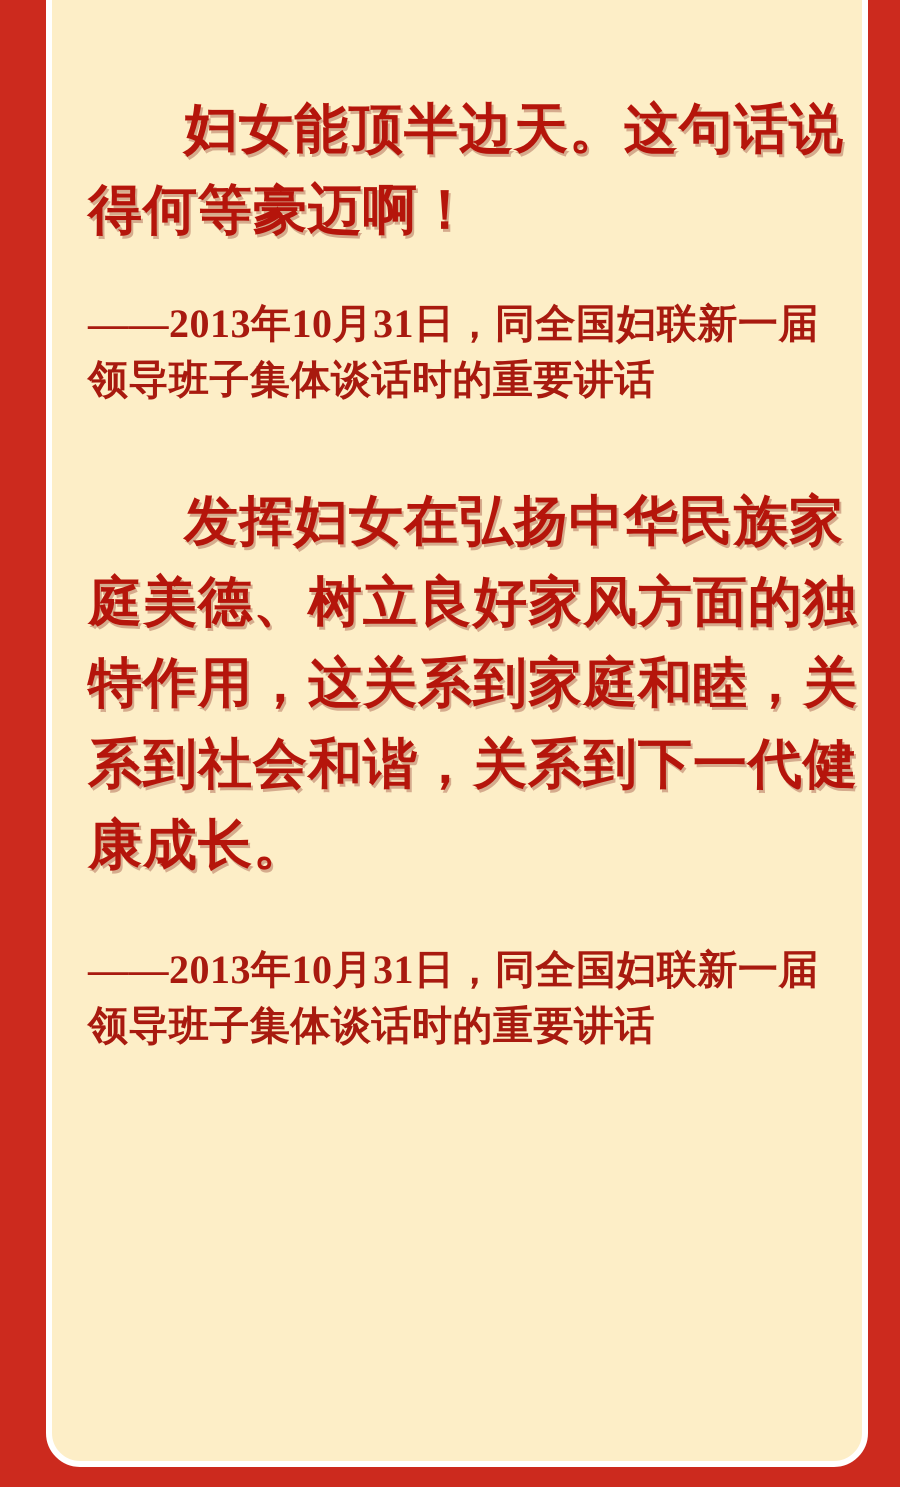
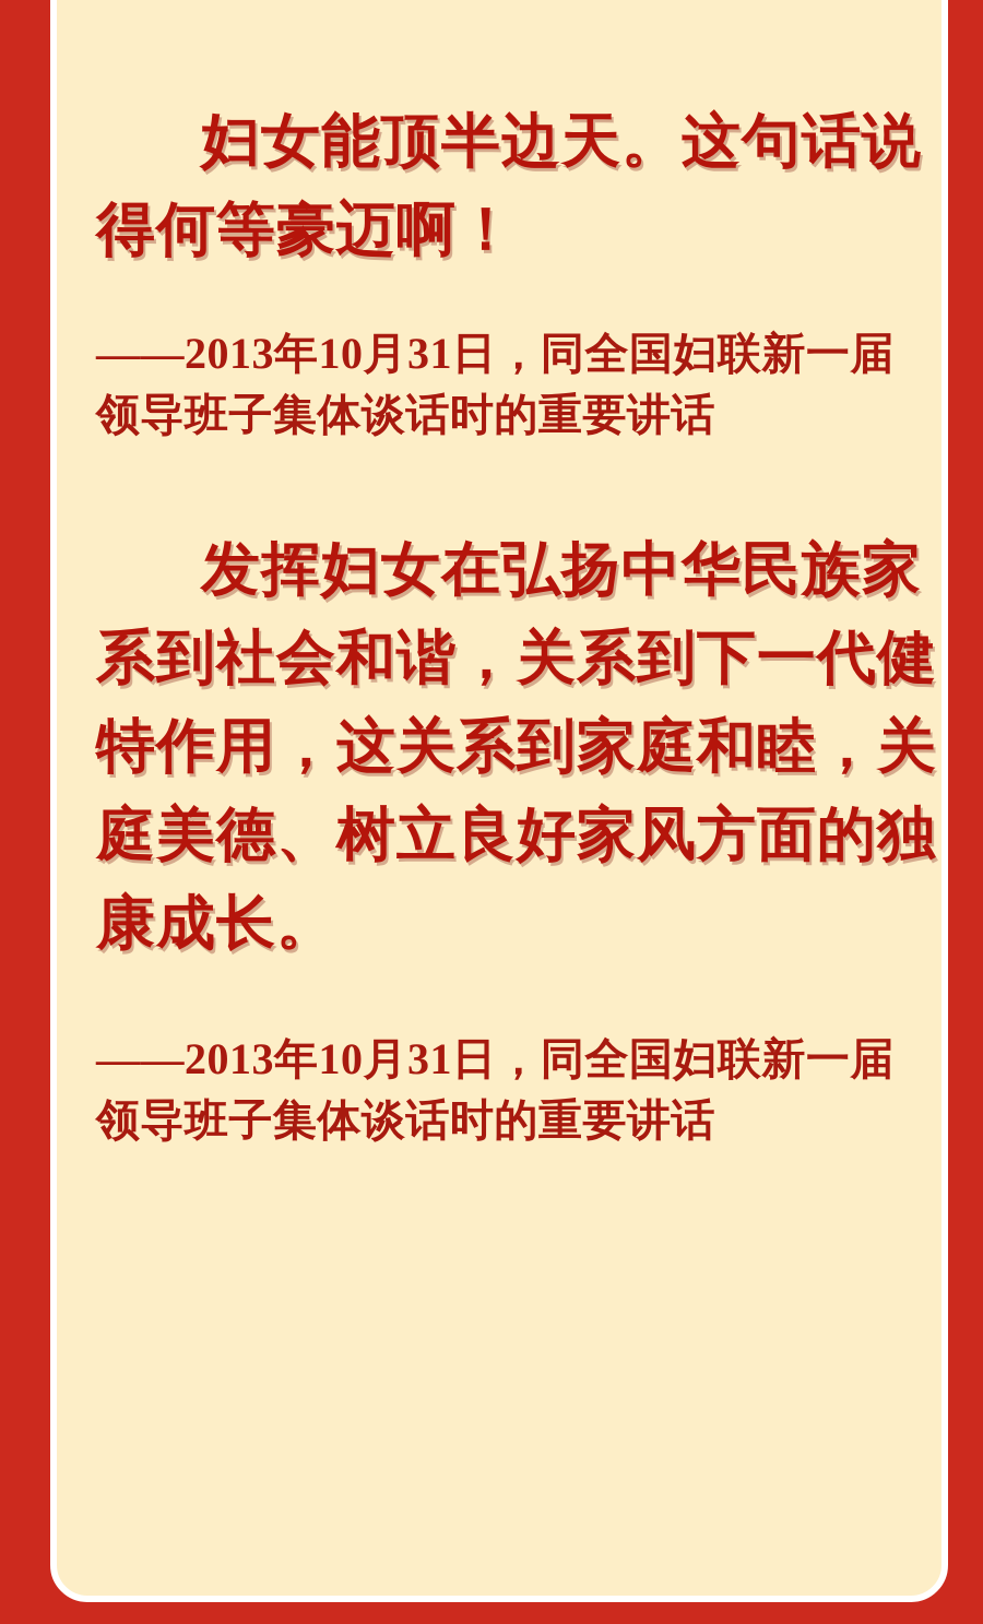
  妇女能顶半边天。这句话说
  得何等豪迈啊！
  ——2013年10月31日，同全国妇联新一届
  领导班子集体谈话时的重要讲话
  发挥妇女在弘扬中华民族家
- 庭美德、树立良好家风方面的独
+ 系到社会和谐，关系到下一代健
  特作用，这关系到家庭和睦，关
- 系到社会和谐，关系到下一代健
+ 庭美德、树立良好家风方面的独
  康成长。
  ——2013年10月31日，同全国妇联新一届
  领导班子集体谈话时的重要讲话
